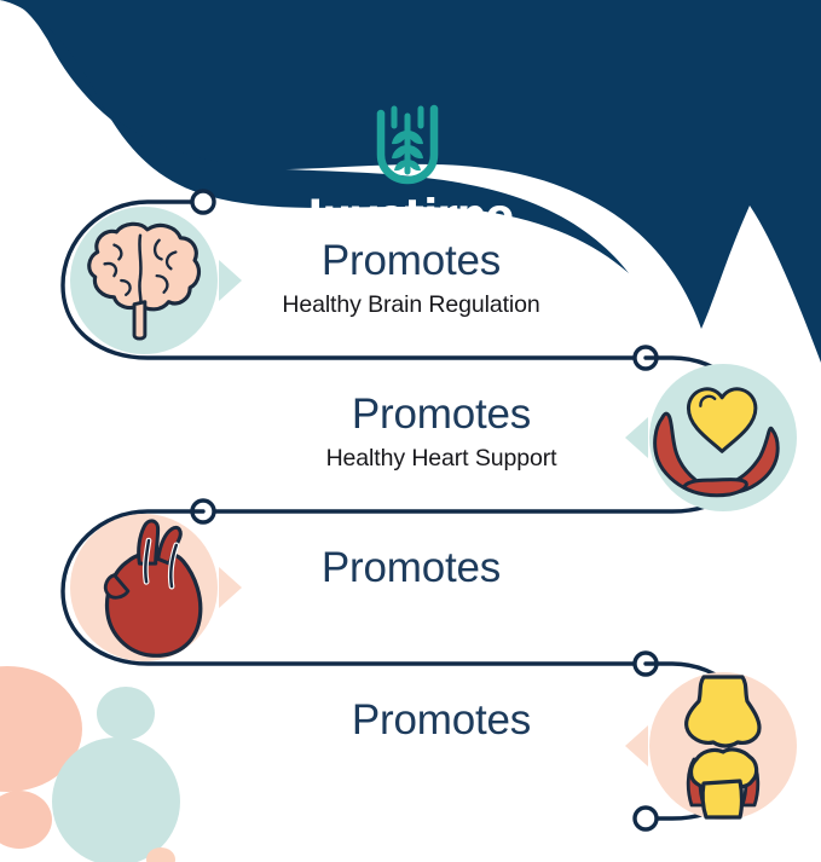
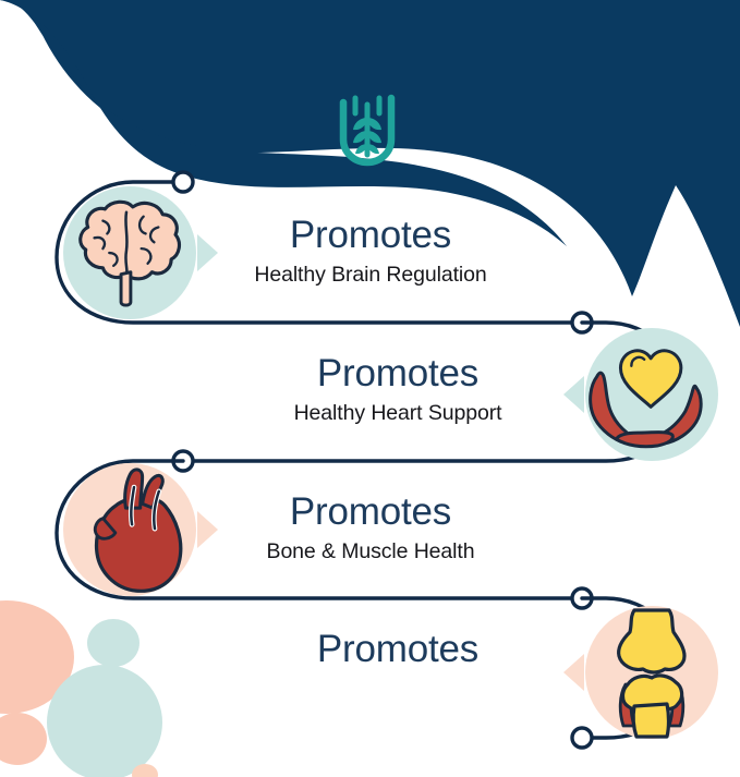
- Juvetirpo
  Promotes
  Healthy Brain Regulation
  Promotes
  Healthy Heart Support
  Promotes
+ Bone & Muscle Health
  Promotes
